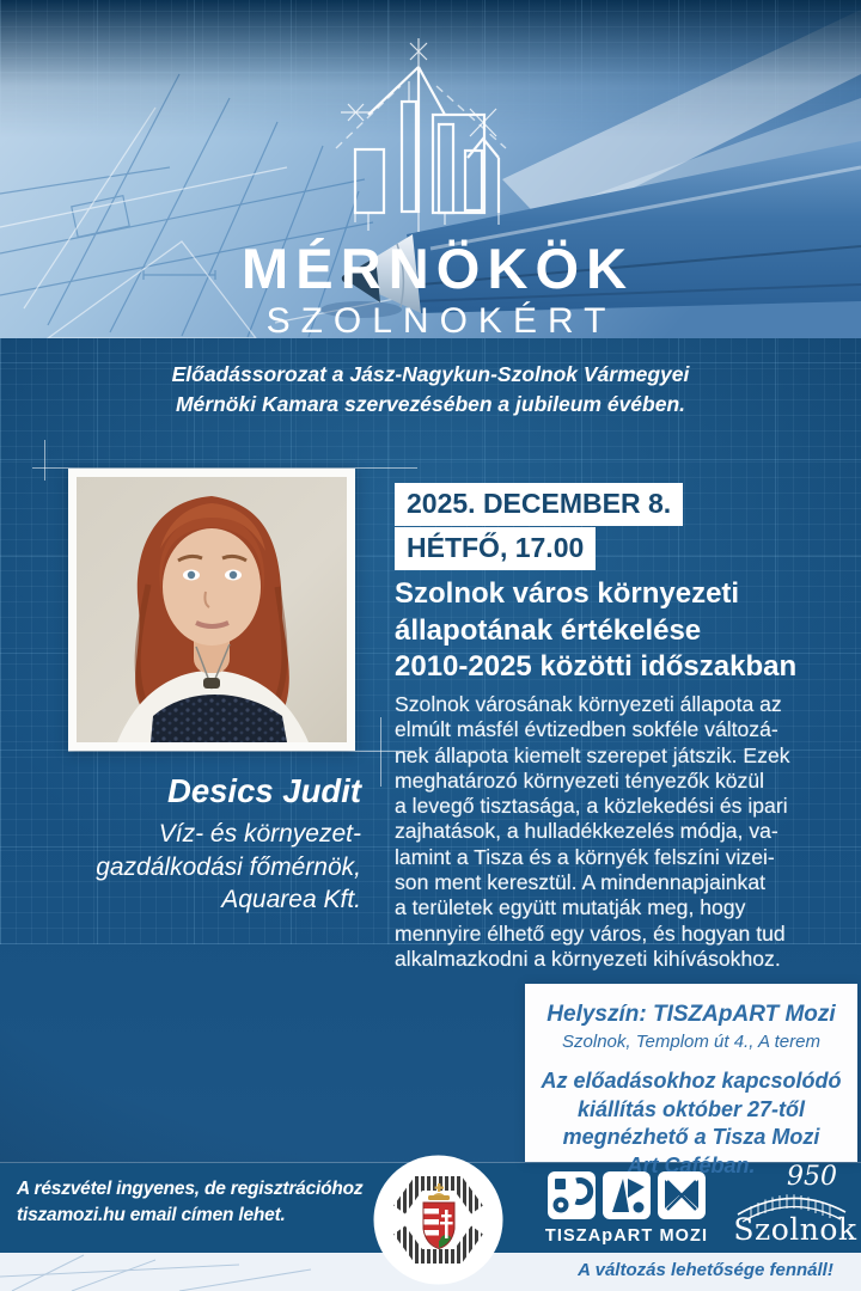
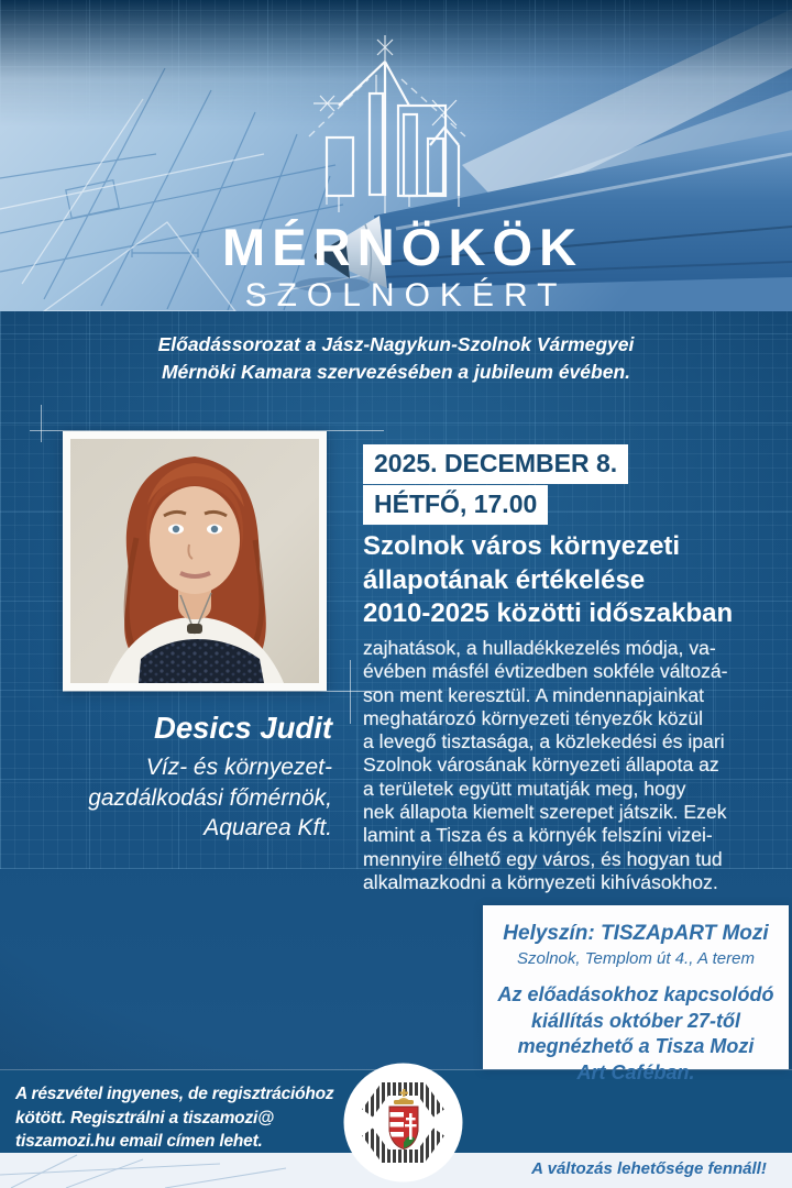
  MÉRNÖKÖK
  SZOLNOKÉRT
  Előadássorozat a Jász-Nagykun-Szolnok Vármegyei
  Mérnöki Kamara szervezésében a jubileum évében.
  Desics Judit
  Víz- és környezet-
  gazdálkodási főmérnök,
  Aquarea Kft.
  2025. DECEMBER 8.
  HÉTFŐ, 17.00
  Szolnok város környezeti
  állapotának értékelése
  2010-2025 közötti időszakban
- Szolnok városának környezeti állapota az
+ zajhatások, a hulladékkezelés módja, va-
- elmúlt másfél évtizedben sokféle változá-
+ évében másfél évtizedben sokféle változá-
- nek állapota kiemelt szerepet játszik. Ezek
+ son ment keresztül. A mindennapjainkat
  meghatározó környezeti tényezők közül
  a levegő tisztasága, a közlekedési és ipari
- zajhatások, a hulladékkezelés módja, va-
+ Szolnok városának környezeti állapota az
- lamint a Tisza és a környék felszíni vizei-
+ a területek együtt mutatják meg, hogy
- son ment keresztül. A mindennapjainkat
+ nek állapota kiemelt szerepet játszik. Ezek
- a területek együtt mutatják meg, hogy
+ lamint a Tisza és a környék felszíni vizei-
  mennyire élhető egy város, és hogyan tud
  alkalmazkodni a környezeti kihívásokhoz.
  Helyszín: TISZApART Mozi
  Szolnok, Templom út 4., A terem
  Az előadásokhoz kapcsolódó
  kiállítás október 27-től
  megnézhető a Tisza Mozi
  Art Caféban.
  A részvétel ingyenes, de regisztrációhoz
+ kötött. Regisztrálni a tiszamozi@
  tiszamozi.hu email címen lehet.
- TISZApART MOZI
- 950
- Szolnok
  A változás lehetősége fennáll!
